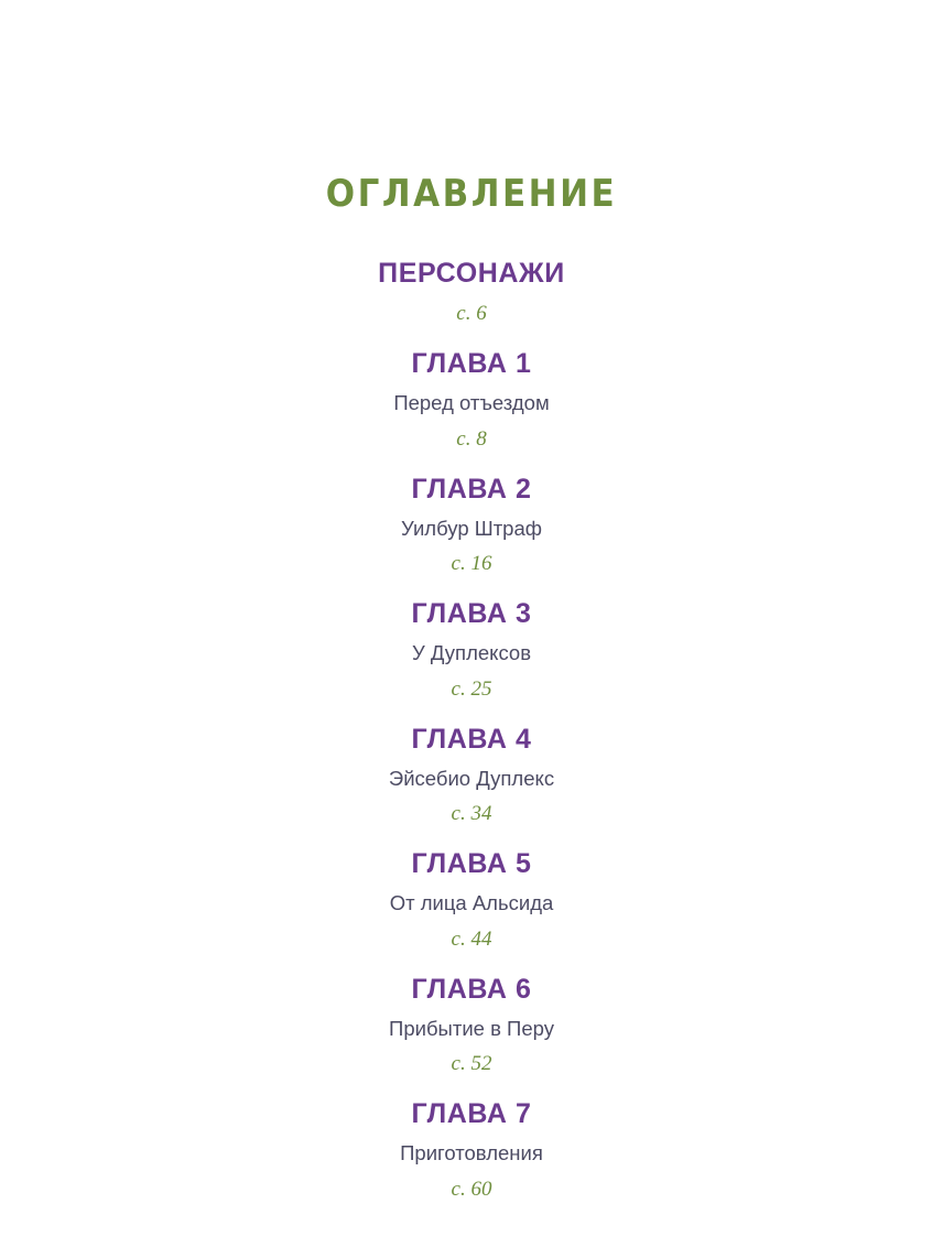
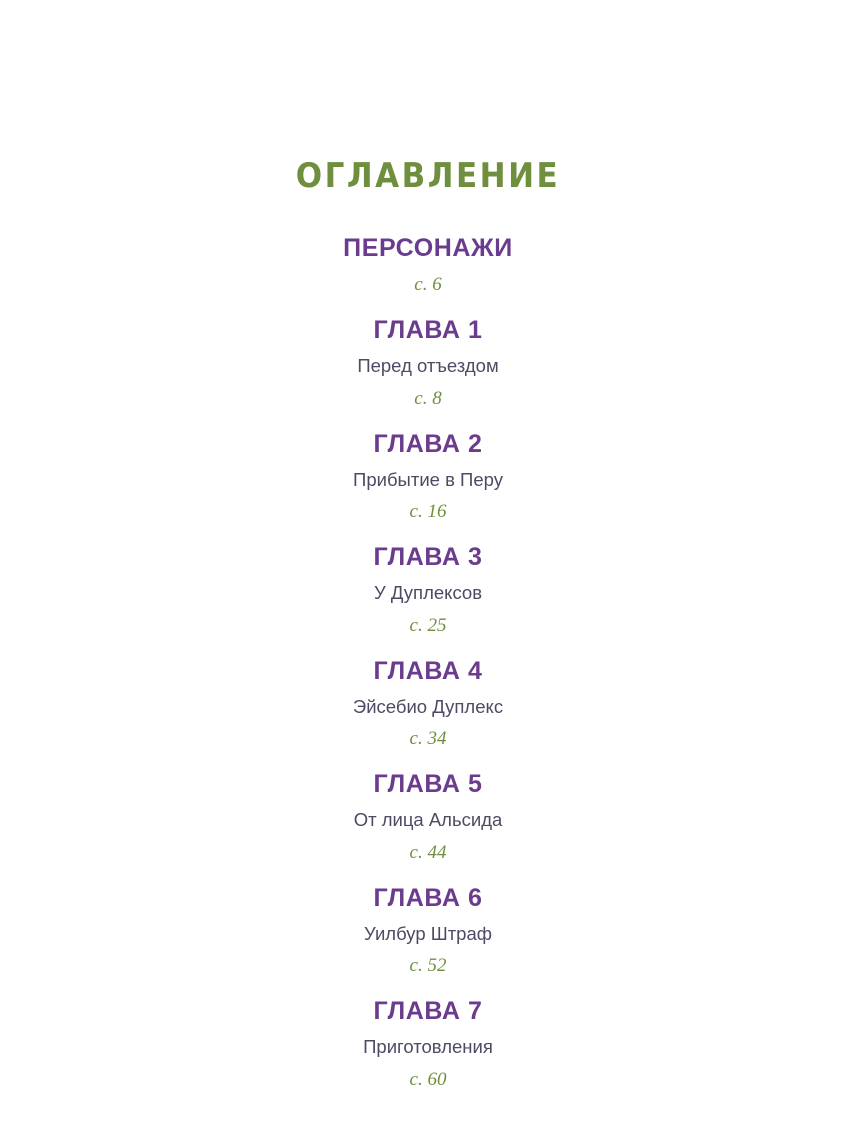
  ОГЛАВЛЕНИЕ
  ПЕРСОНАЖИ
  с. 6
  ГЛАВА 1
  Перед отъездом
  с. 8
  ГЛАВА 2
- Уилбур Штраф
+ Прибытие в Перу
  с. 16
  ГЛАВА 3
  У Дуплексов
  с. 25
  ГЛАВА 4
  Эйсебио Дуплекс
  с. 34
  ГЛАВА 5
  От лица Альсида
  с. 44
  ГЛАВА 6
- Прибытие в Перу
+ Уилбур Штраф
  с. 52
  ГЛАВА 7
  Приготовления
  с. 60
